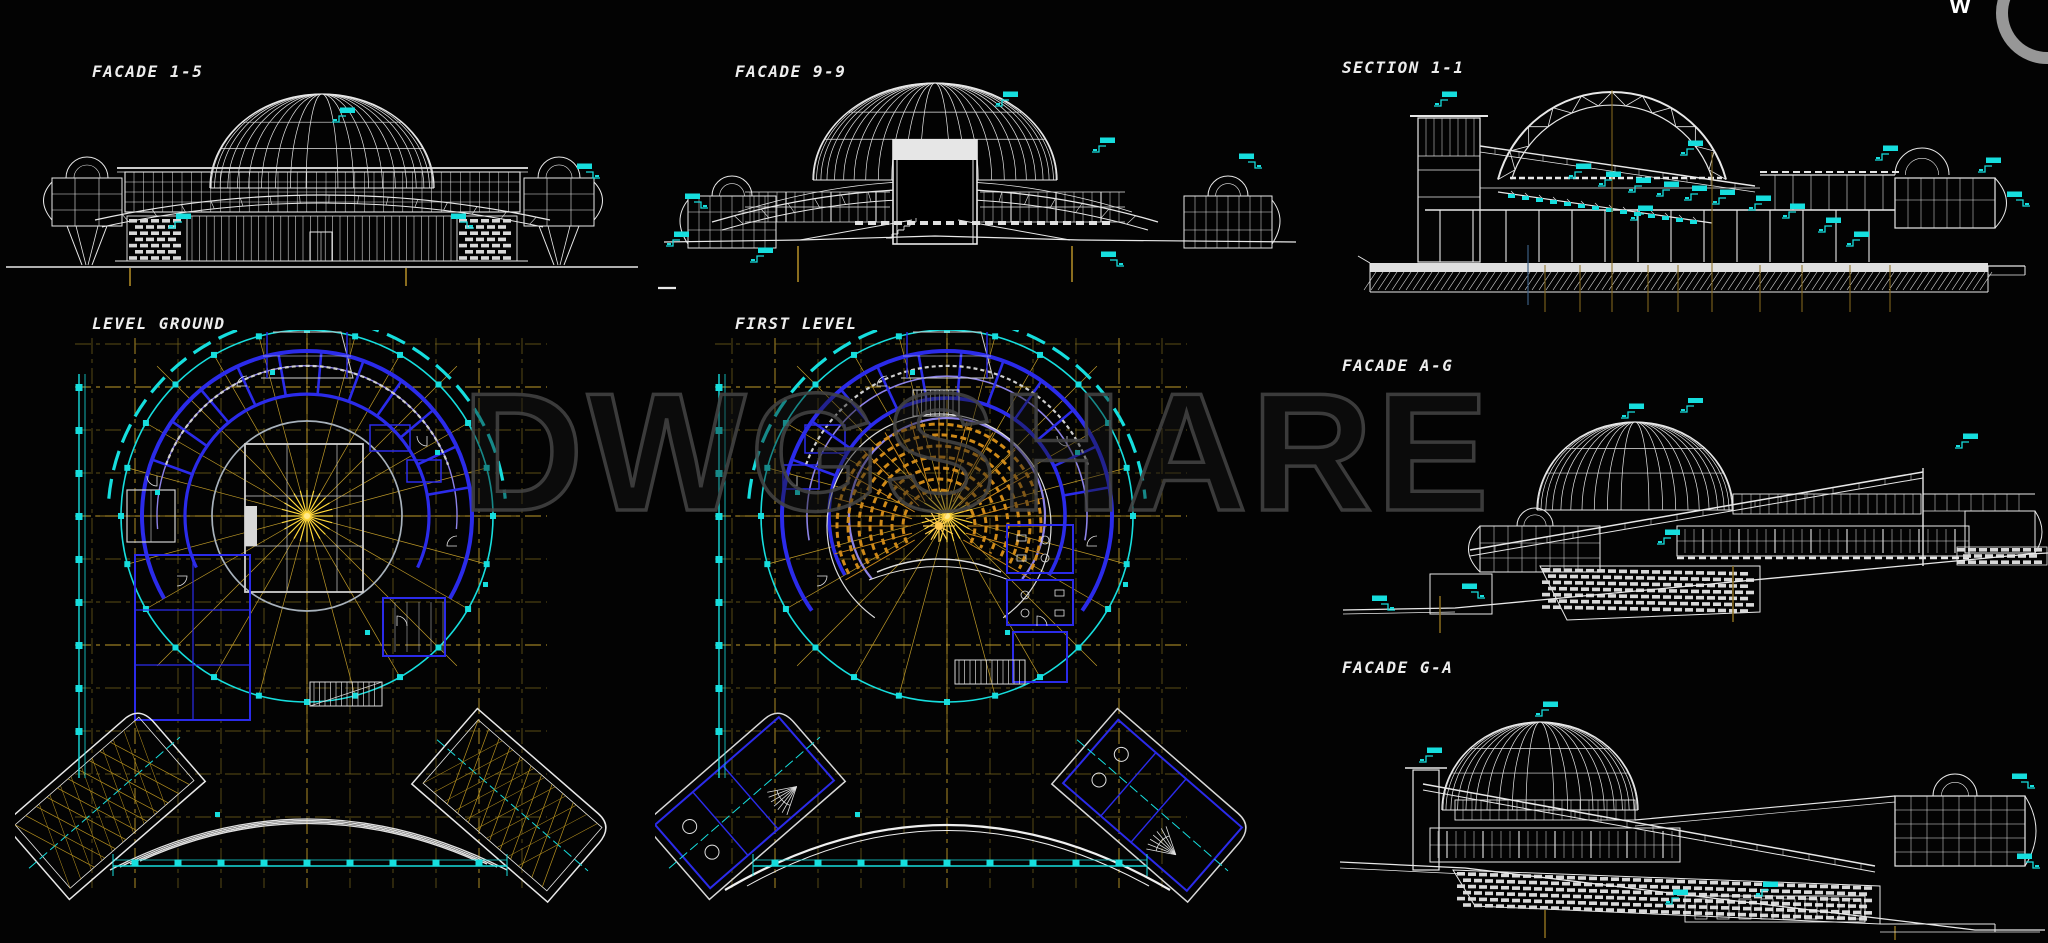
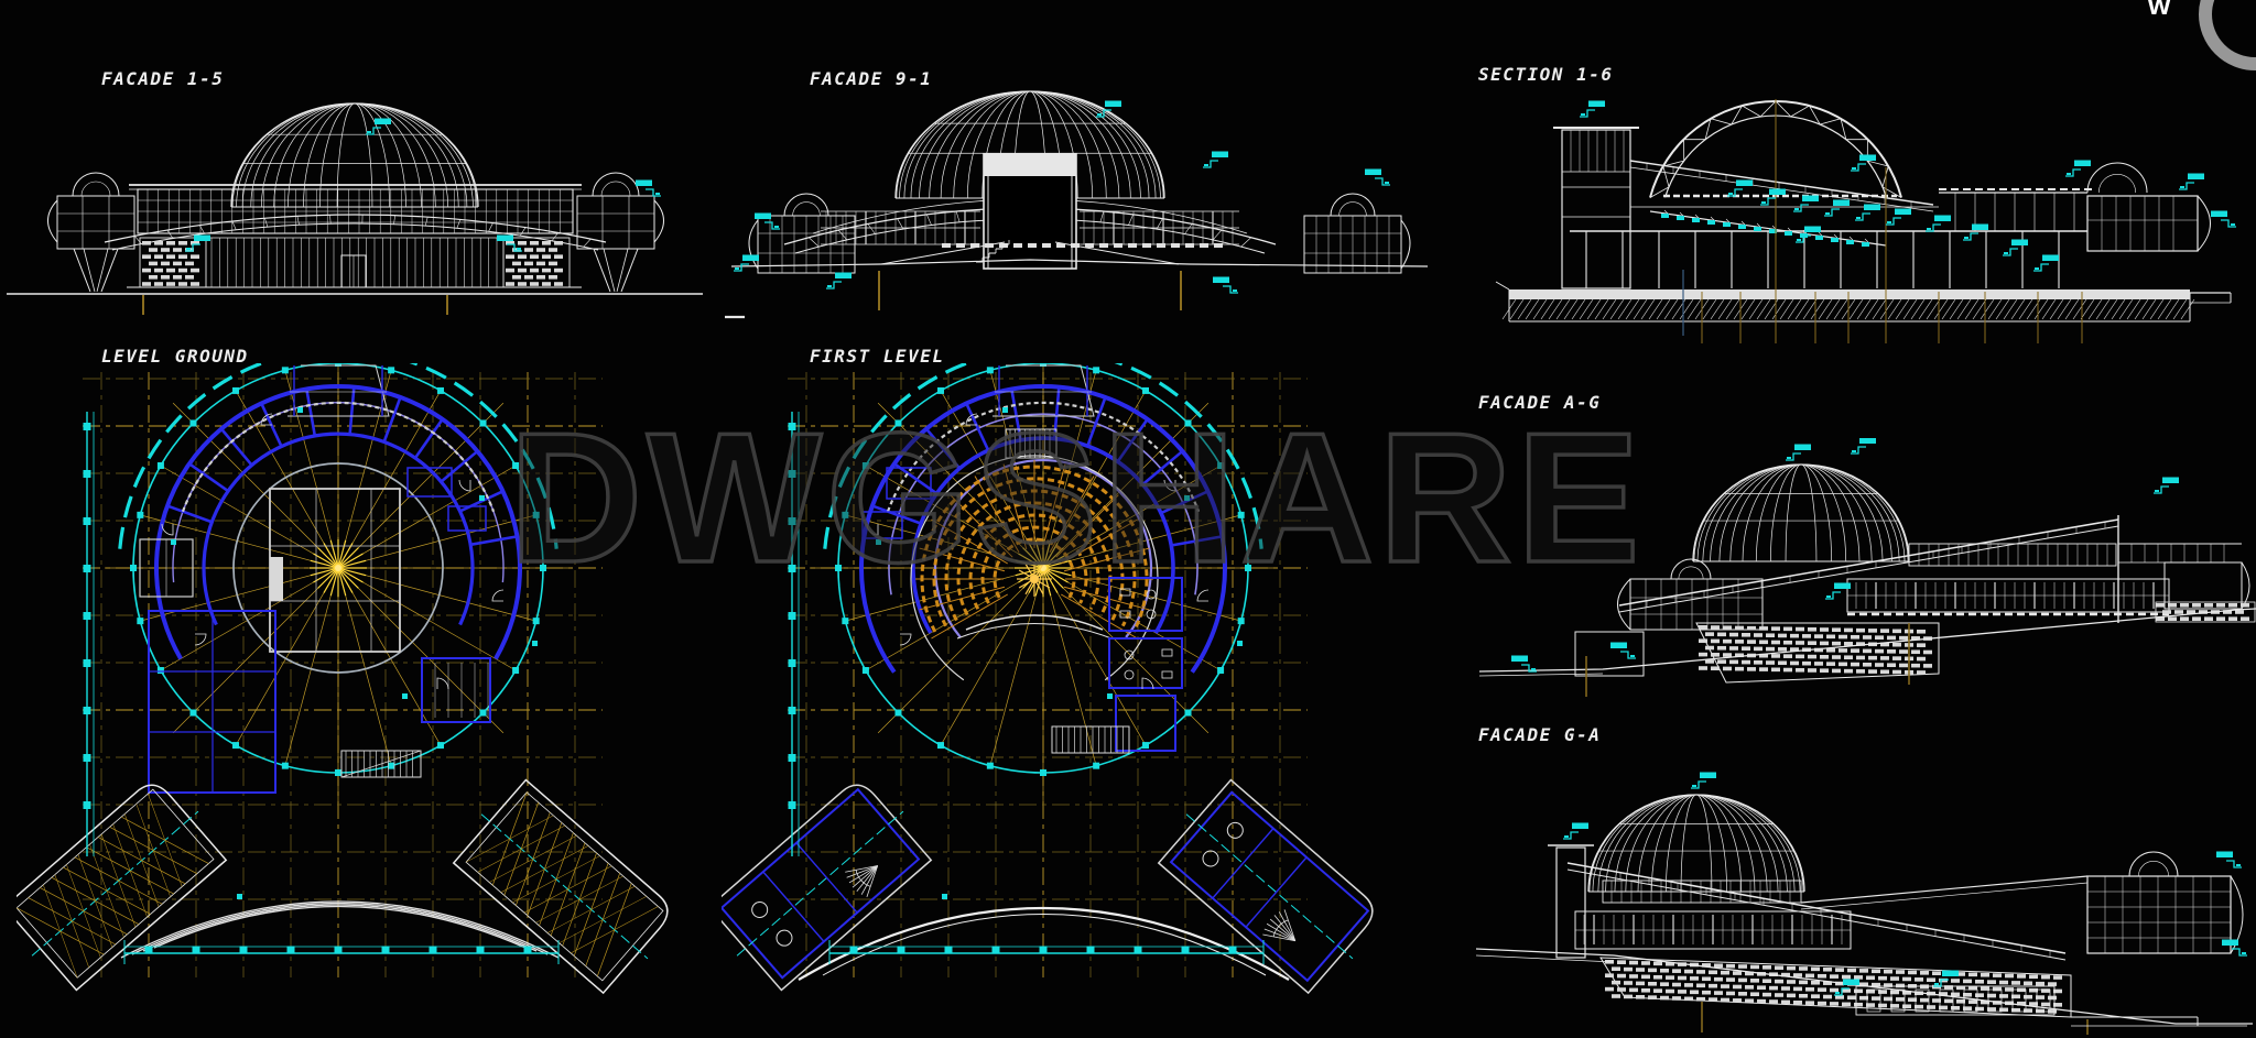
  FACADE 1-5
- FACADE 9-9
+ FACADE 9-1
- SECTION 1-1
+ SECTION 1-6
  LEVEL GROUND
  FIRST LEVEL
  FACADE A-G
  FACADE G-A
  DWGSHARE
  w
